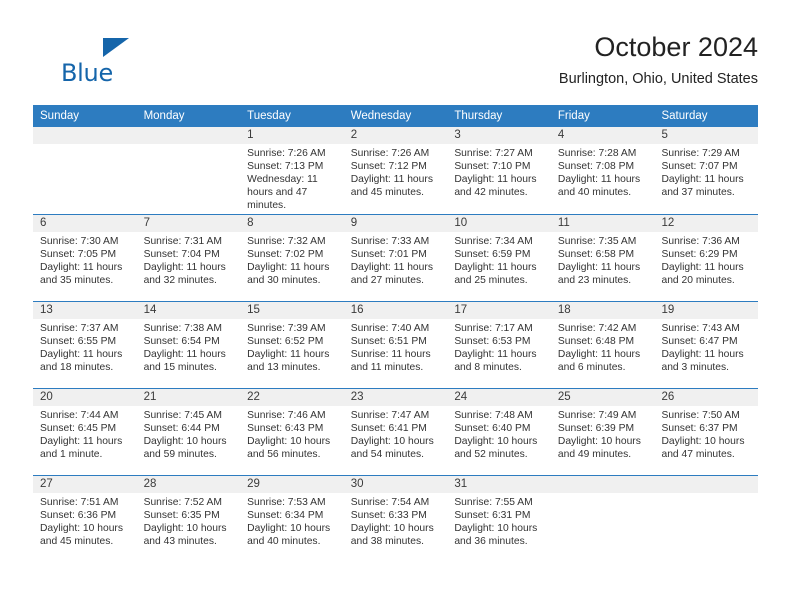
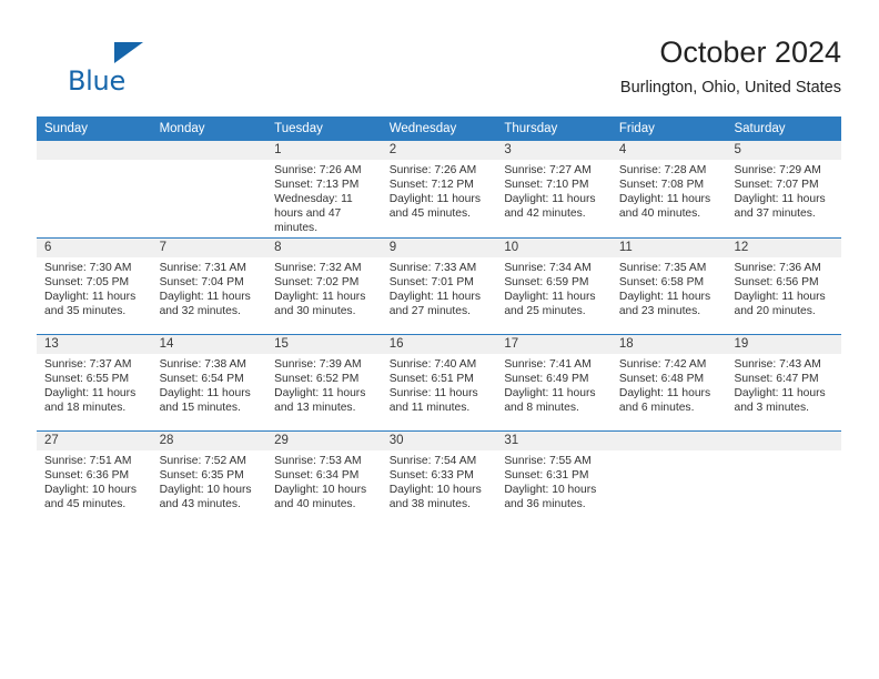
  Blue
  October 2024
  Burlington, Ohio, United States
  Sunday
  Monday
  Tuesday
  Wednesday
  Thursday
  Friday
  Saturday
  1
  Sunrise: 7:26 AM
  Sunset: 7:13 PM
  Wednesday: 11 hours and 47 minutes.
  2
  Sunrise: 7:26 AM
  Sunset: 7:12 PM
  Daylight: 11 hours and 45 minutes.
  3
  Sunrise: 7:27 AM
  Sunset: 7:10 PM
  Daylight: 11 hours and 42 minutes.
  4
  Sunrise: 7:28 AM
  Sunset: 7:08 PM
  Daylight: 11 hours and 40 minutes.
  5
  Sunrise: 7:29 AM
  Sunset: 7:07 PM
  Daylight: 11 hours and 37 minutes.
  6
  Sunrise: 7:30 AM
  Sunset: 7:05 PM
  Daylight: 11 hours and 35 minutes.
  7
  Sunrise: 7:31 AM
  Sunset: 7:04 PM
  Daylight: 11 hours and 32 minutes.
  8
  Sunrise: 7:32 AM
  Sunset: 7:02 PM
  Daylight: 11 hours and 30 minutes.
  9
  Sunrise: 7:33 AM
  Sunset: 7:01 PM
  Daylight: 11 hours and 27 minutes.
  10
  Sunrise: 7:34 AM
  Sunset: 6:59 PM
  Daylight: 11 hours and 25 minutes.
  11
  Sunrise: 7:35 AM
  Sunset: 6:58 PM
  Daylight: 11 hours and 23 minutes.
  12
  Sunrise: 7:36 AM
- Sunset: 6:29 PM
+ Sunset: 6:56 PM
  Daylight: 11 hours and 20 minutes.
  13
  Sunrise: 7:37 AM
  Sunset: 6:55 PM
  Daylight: 11 hours and 18 minutes.
  14
  Sunrise: 7:38 AM
  Sunset: 6:54 PM
  Daylight: 11 hours and 15 minutes.
  15
  Sunrise: 7:39 AM
  Sunset: 6:52 PM
  Daylight: 11 hours and 13 minutes.
  16
  Sunrise: 7:40 AM
  Sunset: 6:51 PM
  Sunrise: 11 hours and 11 minutes.
  17
- Sunrise: 7:17 AM
+ Sunrise: 7:41 AM
- Sunset: 6:53 PM
+ Sunset: 6:49 PM
  Daylight: 11 hours and 8 minutes.
  18
  Sunrise: 7:42 AM
  Sunset: 6:48 PM
  Daylight: 11 hours and 6 minutes.
  19
  Sunrise: 7:43 AM
  Sunset: 6:47 PM
  Daylight: 11 hours and 3 minutes.
- 20
- Sunrise: 7:44 AM
- Sunset: 6:45 PM
- Daylight: 11 hours and 1 minute.
- 21
- Sunrise: 7:45 AM
- Sunset: 6:44 PM
- Daylight: 10 hours and 59 minutes.
- 22
- Sunrise: 7:46 AM
- Sunset: 6:43 PM
- Daylight: 10 hours and 56 minutes.
- 23
- Sunrise: 7:47 AM
- Sunset: 6:41 PM
- Daylight: 10 hours and 54 minutes.
- 24
- Sunrise: 7:48 AM
- Sunset: 6:40 PM
- Daylight: 10 hours and 52 minutes.
- 25
- Sunrise: 7:49 AM
- Sunset: 6:39 PM
- Daylight: 10 hours and 49 minutes.
- 26
- Sunrise: 7:50 AM
- Sunset: 6:37 PM
- Daylight: 10 hours and 47 minutes.
  27
  Sunrise: 7:51 AM
  Sunset: 6:36 PM
  Daylight: 10 hours and 45 minutes.
  28
  Sunrise: 7:52 AM
  Sunset: 6:35 PM
  Daylight: 10 hours and 43 minutes.
  29
  Sunrise: 7:53 AM
  Sunset: 6:34 PM
  Daylight: 10 hours and 40 minutes.
  30
  Sunrise: 7:54 AM
  Sunset: 6:33 PM
  Daylight: 10 hours and 38 minutes.
  31
  Sunrise: 7:55 AM
  Sunset: 6:31 PM
  Daylight: 10 hours and 36 minutes.
